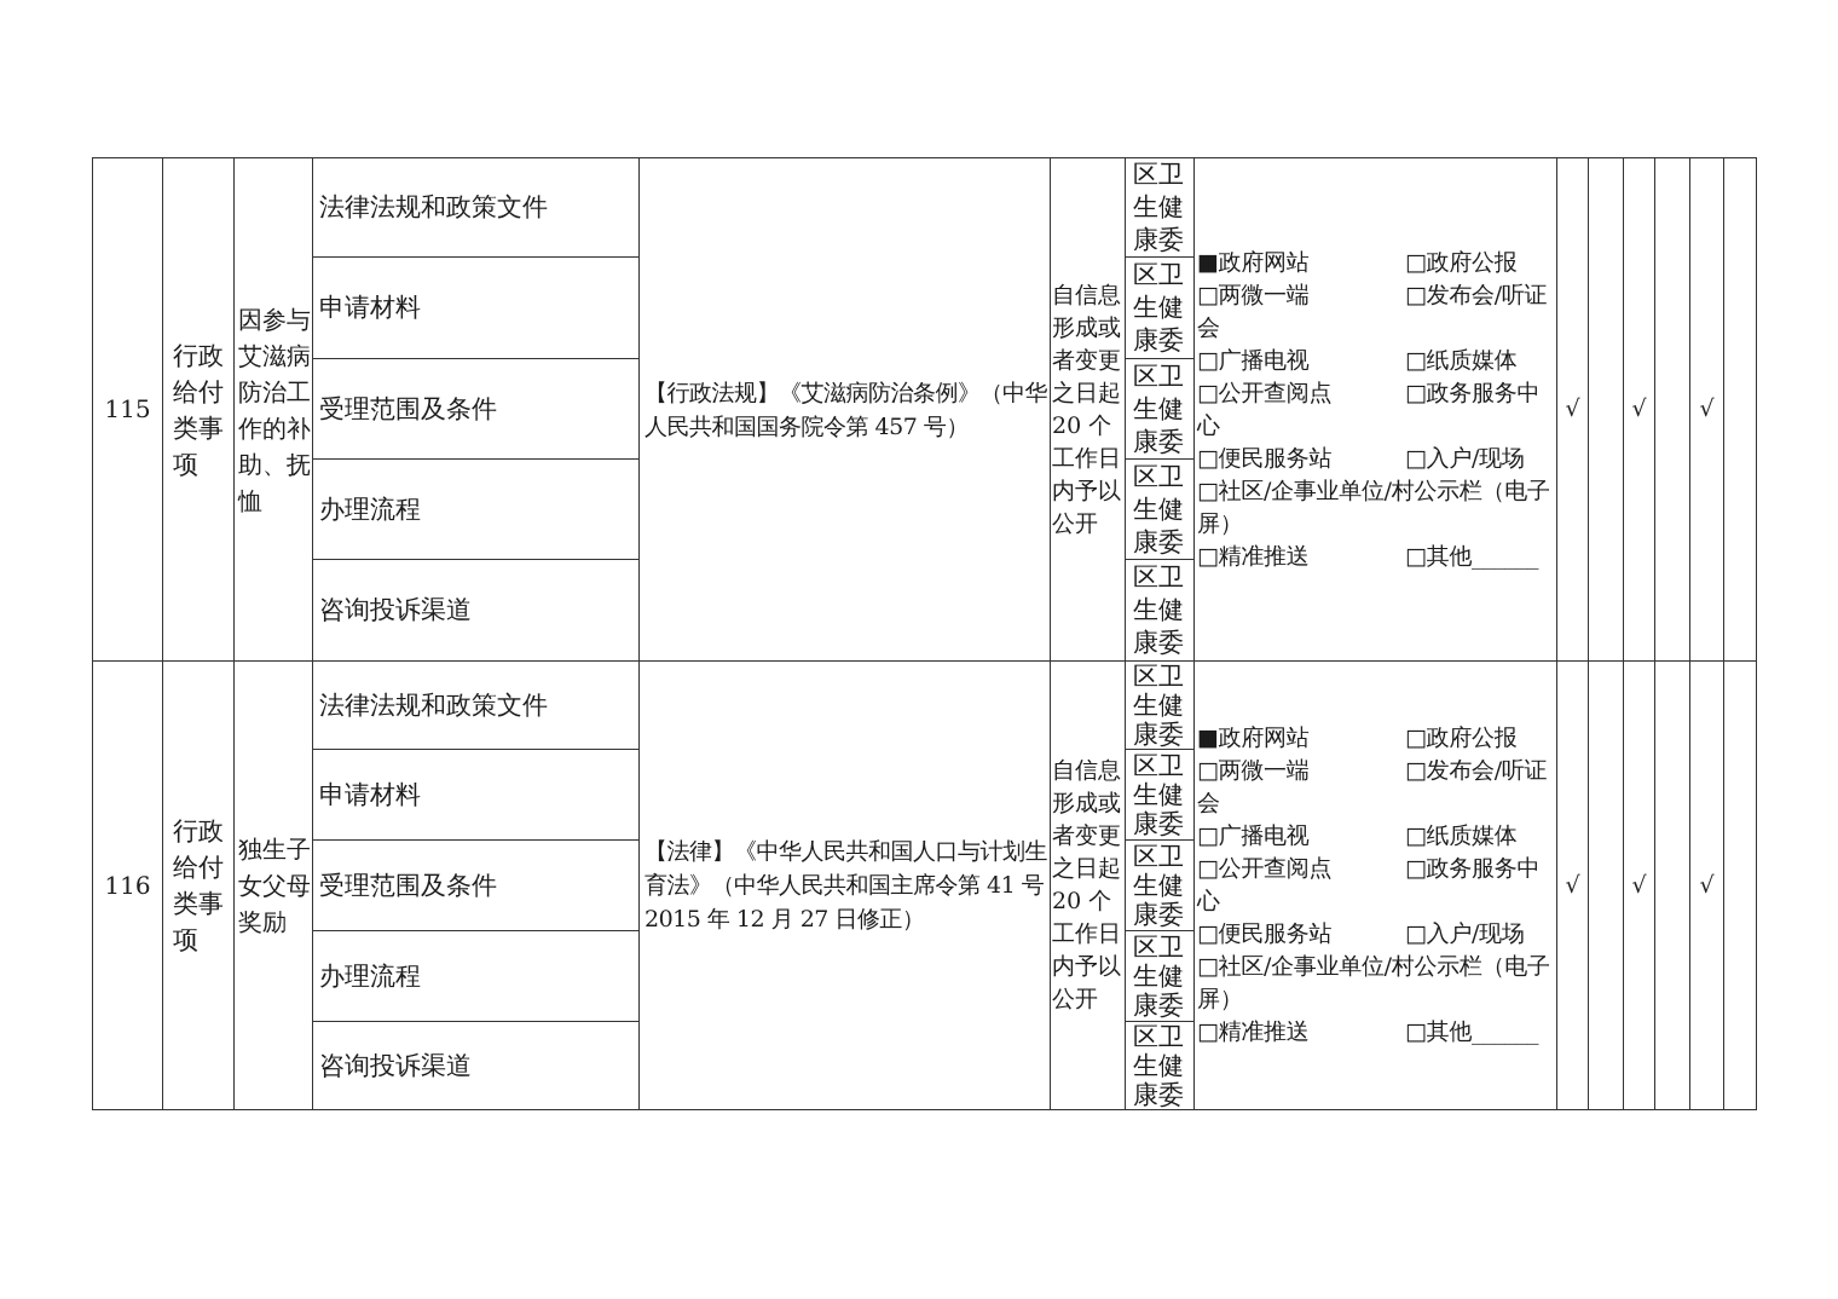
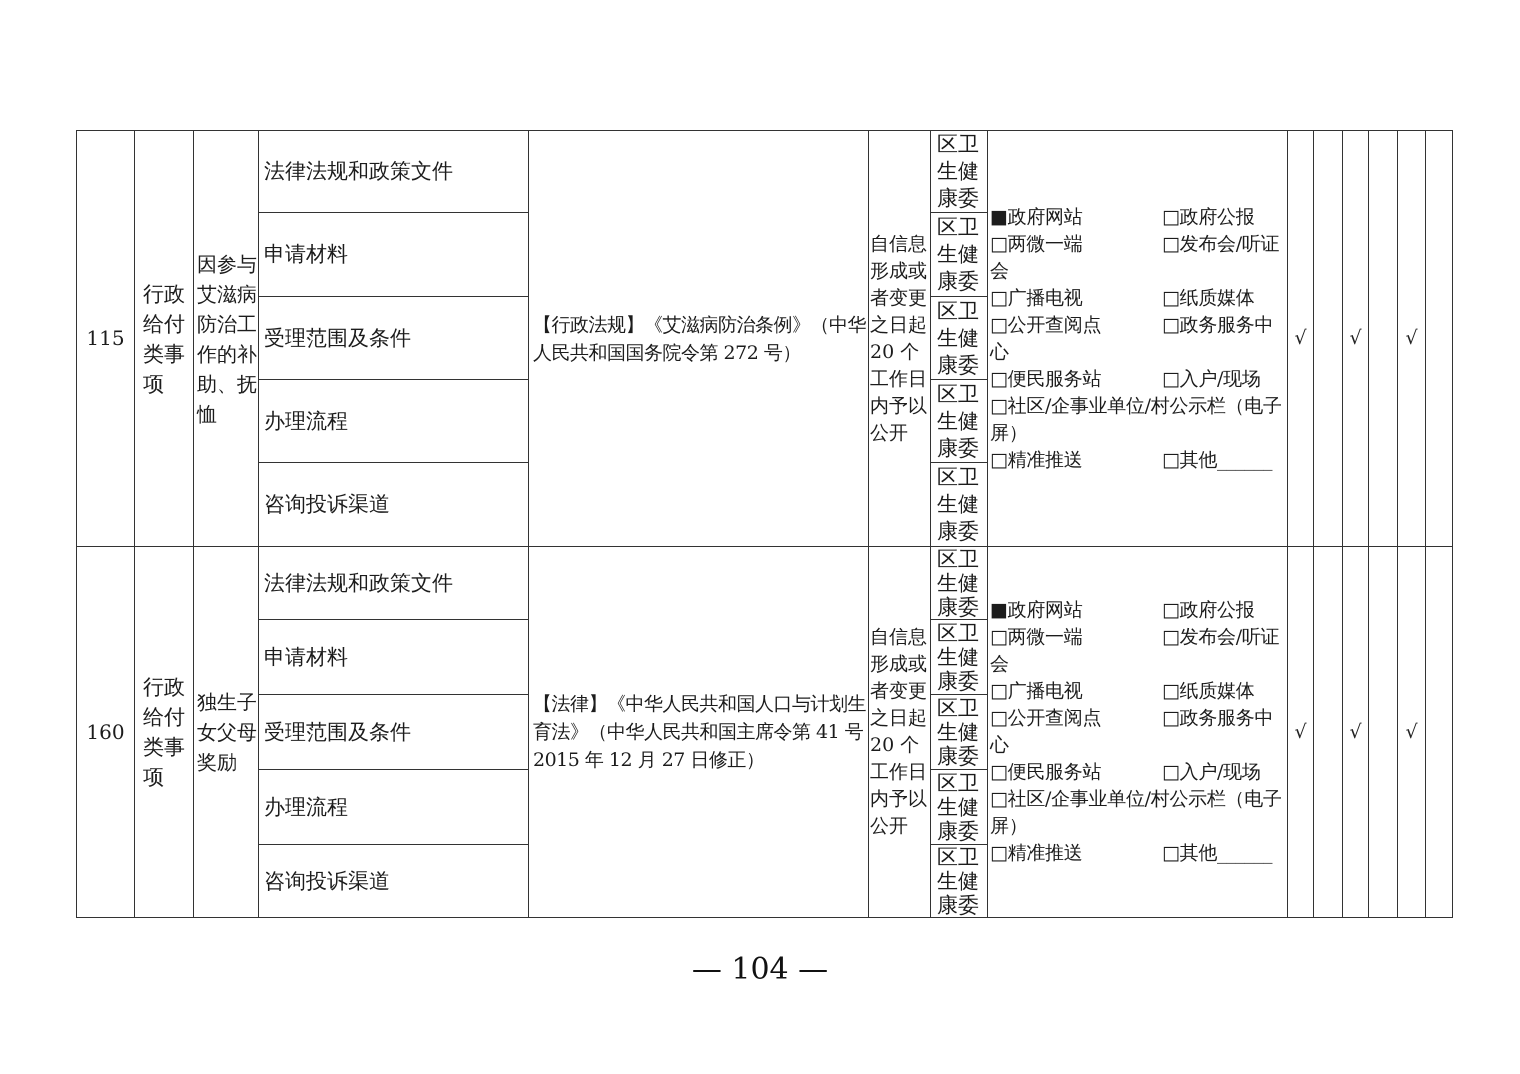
- 115	行政给付类事项	因参与艾滋病防治工作的补助、抚恤	法律法规和政策文件	【行政法规】《艾滋病防治条例》（中华人民共和国国务院令第 457 号）	自信息形成或者变更之日起20 个工作日内予以公开	区卫生健康委	■政府网站 □政府公报 □两微一端 □发布会/听证 会 □广播电视 □纸质媒体 □公开查阅点 □政务服务中 心 □便民服务站 □入户/现场 □社区/企事业单位/村公示栏（电子 屏） □精准推送 □其他______	√		√		√
+ 115	行政给付类事项	因参与艾滋病防治工作的补助、抚恤	法律法规和政策文件	【行政法规】《艾滋病防治条例》（中华人民共和国国务院令第 272 号）	自信息形成或者变更之日起20 个工作日内予以公开	区卫生健康委	■政府网站 □政府公报 □两微一端 □发布会/听证 会 □广播电视 □纸质媒体 □公开查阅点 □政务服务中 心 □便民服务站 □入户/现场 □社区/企事业单位/村公示栏（电子 屏） □精准推送 □其他______	√		√		√
  申请材料	区卫生健康委
  受理范围及条件	区卫生健康委
  办理流程	区卫生健康委
  咨询投诉渠道	区卫生健康委
- 116	行政给付类事项	独生子女父母奖励	法律法规和政策文件	【法律】《中华人民共和国人口与计划生育法》（中华人民共和国主席令第 41 号 2015 年 12 月 27 日修正）	自信息形成或者变更之日起20 个工作日内予以公开	区卫生健康委	■政府网站 □政府公报 □两微一端 □发布会/听证 会 □广播电视 □纸质媒体 □公开查阅点 □政务服务中 心 □便民服务站 □入户/现场 □社区/企事业单位/村公示栏（电子 屏） □精准推送 □其他______	√		√		√
+ 160	行政给付类事项	独生子女父母奖励	法律法规和政策文件	【法律】《中华人民共和国人口与计划生育法》（中华人民共和国主席令第 41 号 2015 年 12 月 27 日修正）	自信息形成或者变更之日起20 个工作日内予以公开	区卫生健康委	■政府网站 □政府公报 □两微一端 □发布会/听证 会 □广播电视 □纸质媒体 □公开查阅点 □政务服务中 心 □便民服务站 □入户/现场 □社区/企事业单位/村公示栏（电子 屏） □精准推送 □其他______	√		√		√
  申请材料	区卫生健康委
  受理范围及条件	区卫生健康委
  办理流程	区卫生健康委
  咨询投诉渠道	区卫生健康委
+ — 104 —
